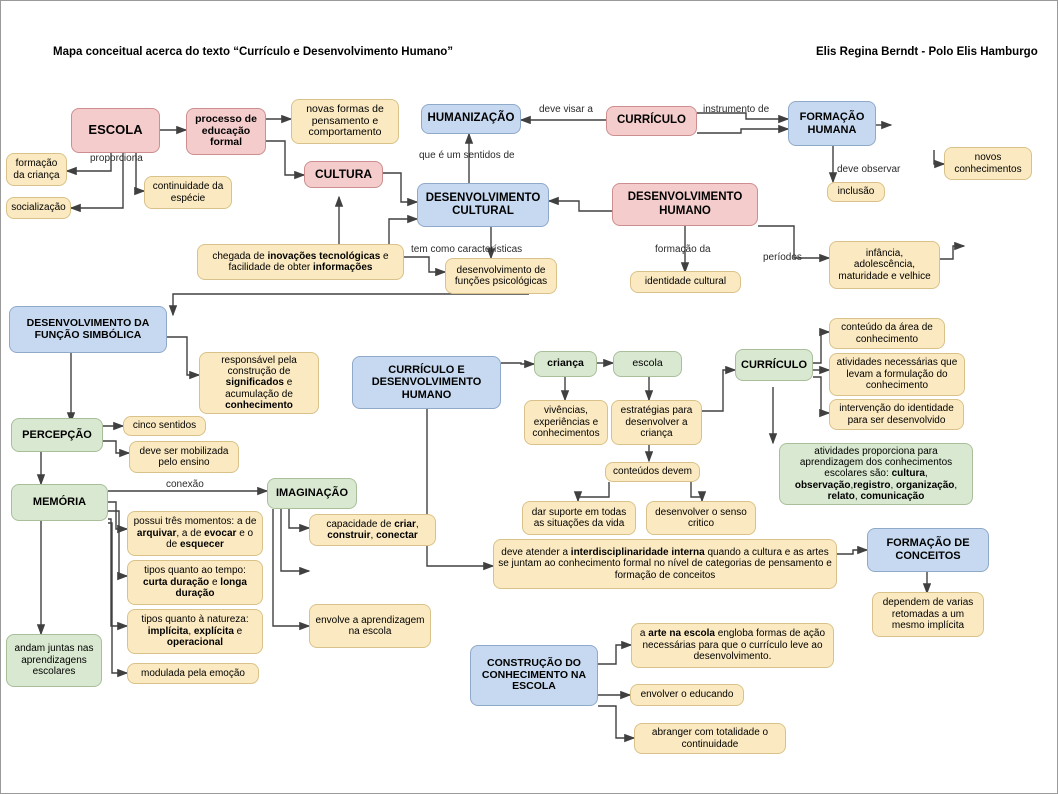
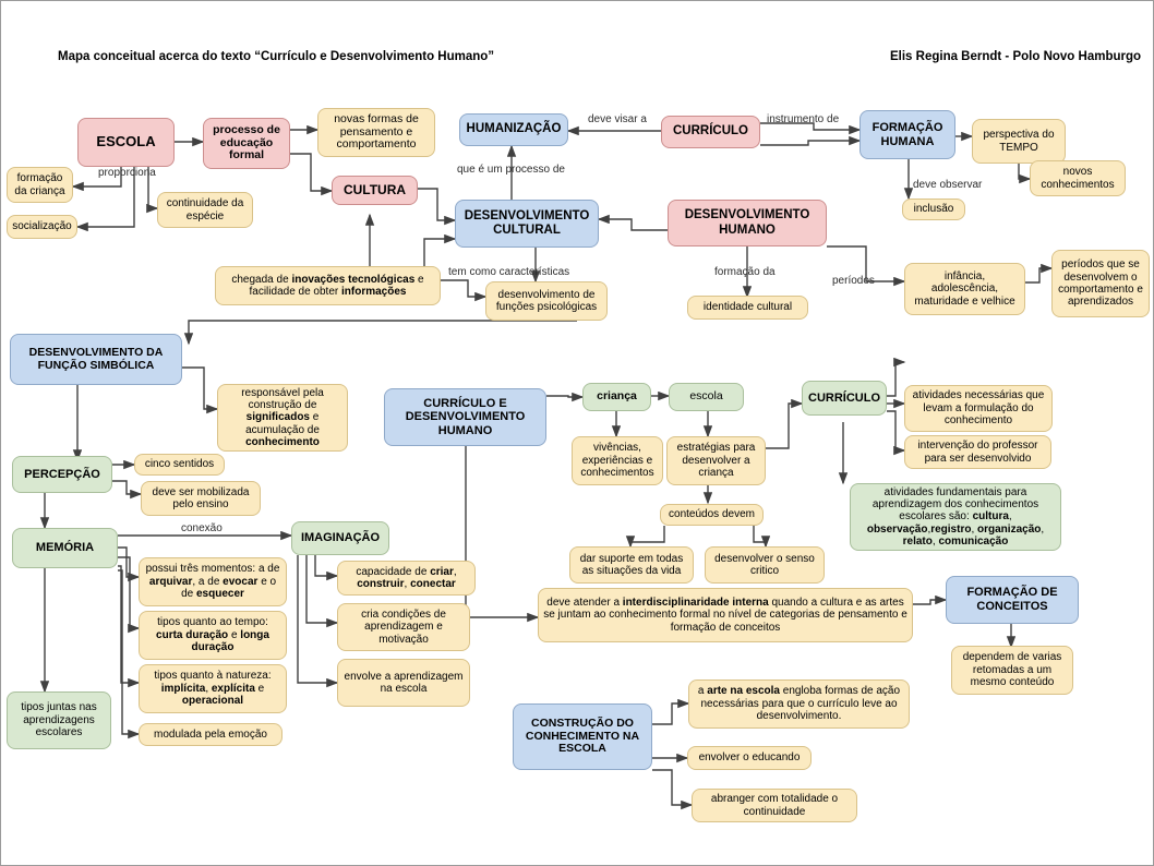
  Mapa conceitual acerca do texto “Currículo e Desenvolvimento Humano”
- Elis Regina Berndt - Polo Elis Hamburgo
+ Elis Regina Berndt - Polo Novo Hamburgo
  ESCOLA
  processo de educação formal
  novas formas de pensamento e comportamento
  CULTURA
  formação da criança
  socialização
  continuidade da espécie
  HUMANIZAÇÃO
  CURRÍCULO
  FORMAÇÃO HUMANA
+ perspectiva do TEMPO
  novos conhecimentos
  inclusão
  DESENVOLVIMENTO CULTURAL
  DESENVOLVIMENTO HUMANO
  identidade cultural
  infância, adolescência, maturidade e velhice
+ períodos que se desenvolvem o comportamento e aprendizados
  desenvolvimento de funções psicológicas
  chegada de inovações tecnológicas e facilidade de obter informações
  DESENVOLVIMENTO DA FUNÇÃO SIMBÓLICA
  responsável pela construção de significados e acumulação de conhecimento
  PERCEPÇÃO
  cinco sentidos
  deve ser mobilizada pelo ensino
  MEMÓRIA
- andam juntas nas aprendizagens escolares
+ tipos juntas nas aprendizagens escolares
  possui três momentos: a de arquivar, a de evocar e o de esquecer
  tipos quanto ao tempo: curta duração e longa duração
  tipos quanto à natureza: implícita, explícita e operacional
  modulada pela emoção
  IMAGINAÇÃO
  capacidade de criar, construir, conectar
+ cria condições de aprendizagem e motivação
  envolve a aprendizagem na escola
  CURRÍCULO E DESENVOLVIMENTO HUMANO
  criança
  escola
  vivências, experiências e conhecimentos
  estratégias para desenvolver a criança
  conteúdos devem
  dar suporte em todas as situações da vida
  desenvolver o senso critico
  CURRÍCULO
- conteúdo da área de conhecimento
  atividades necessárias que levam a formulação do conhecimento
- intervenção do identidade para ser desenvolvido
+ intervenção do professor para ser desenvolvido
- atividades proporciona para aprendizagem dos conhecimentos escolares são: cultura, observação,registro, organização, relato, comunicação
+ atividades fundamentais para aprendizagem dos conhecimentos escolares são: cultura, observação,registro, organização, relato, comunicação
  deve atender a interdisciplinaridade interna quando a cultura e as artes se juntam ao conhecimento formal no nível de categorias de pensamento e formação de conceitos
  FORMAÇÃO DE CONCEITOS
- dependem de varias retomadas a um mesmo implícita
+ dependem de varias retomadas a um mesmo conteúdo
  CONSTRUÇÃO DO CONHECIMENTO NA ESCOLA
  a arte na escola engloba formas de ação necessárias para que o currículo leve ao desenvolvimento.
  envolver o educando
  abranger com totalidade o continuidade
  proporciona
  deve visar a
  instrumento de
  deve observar
- que é um sentidos de
+ que é um processo de
  tem como características
  formação da
  períodos
  conexão
